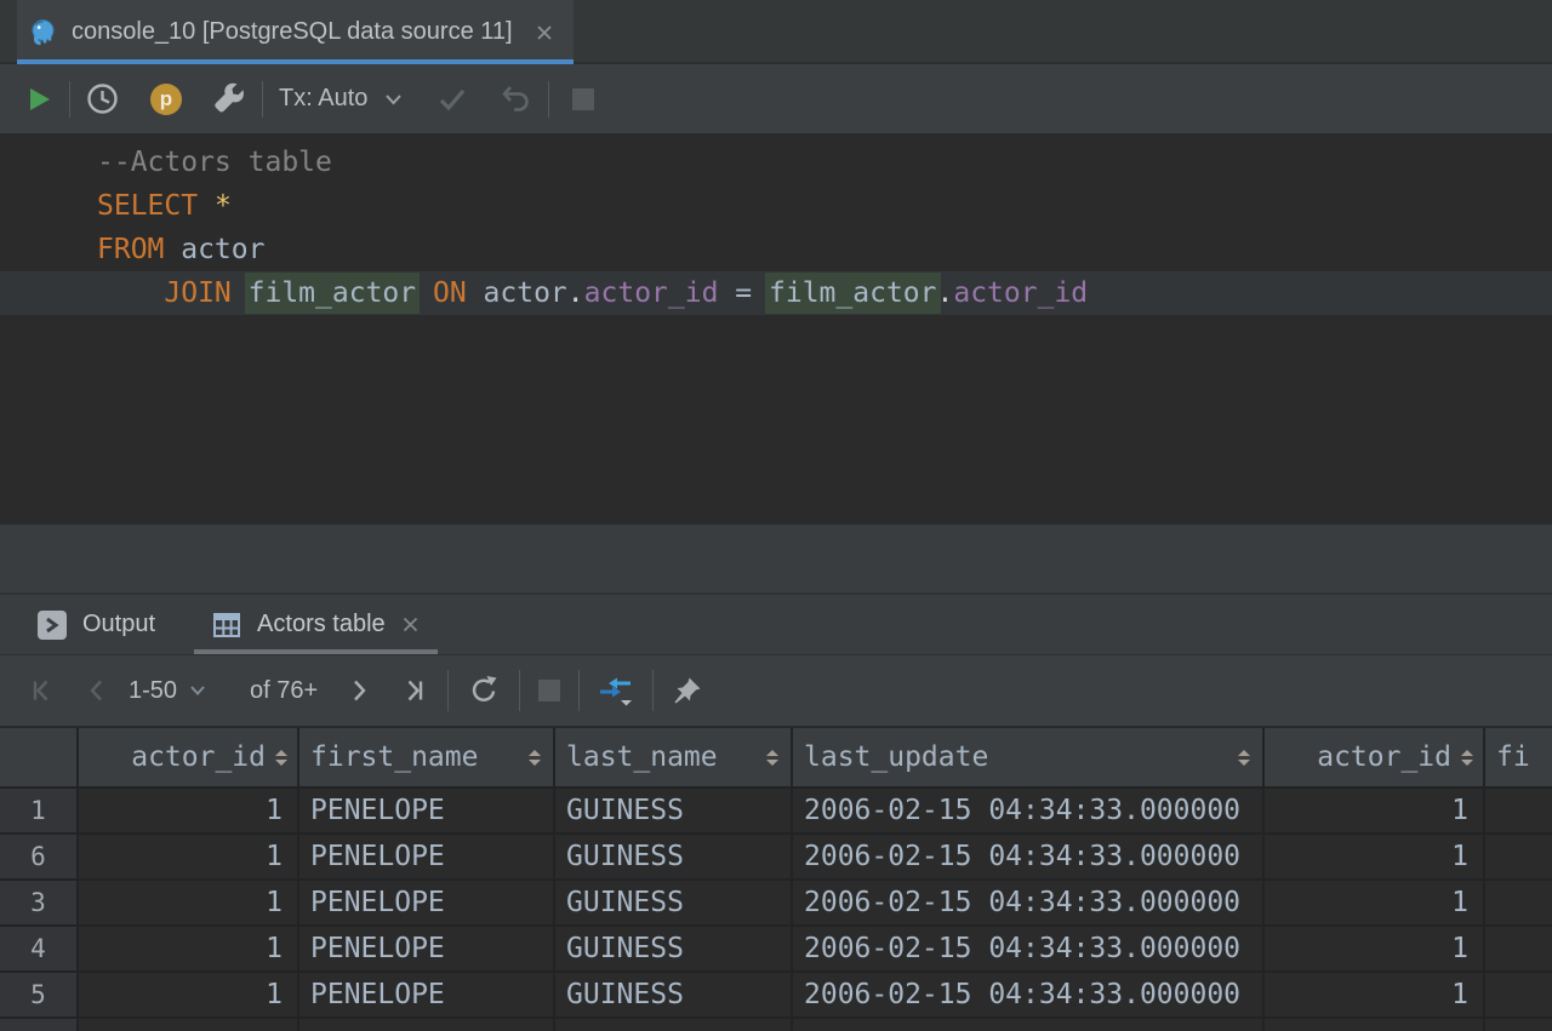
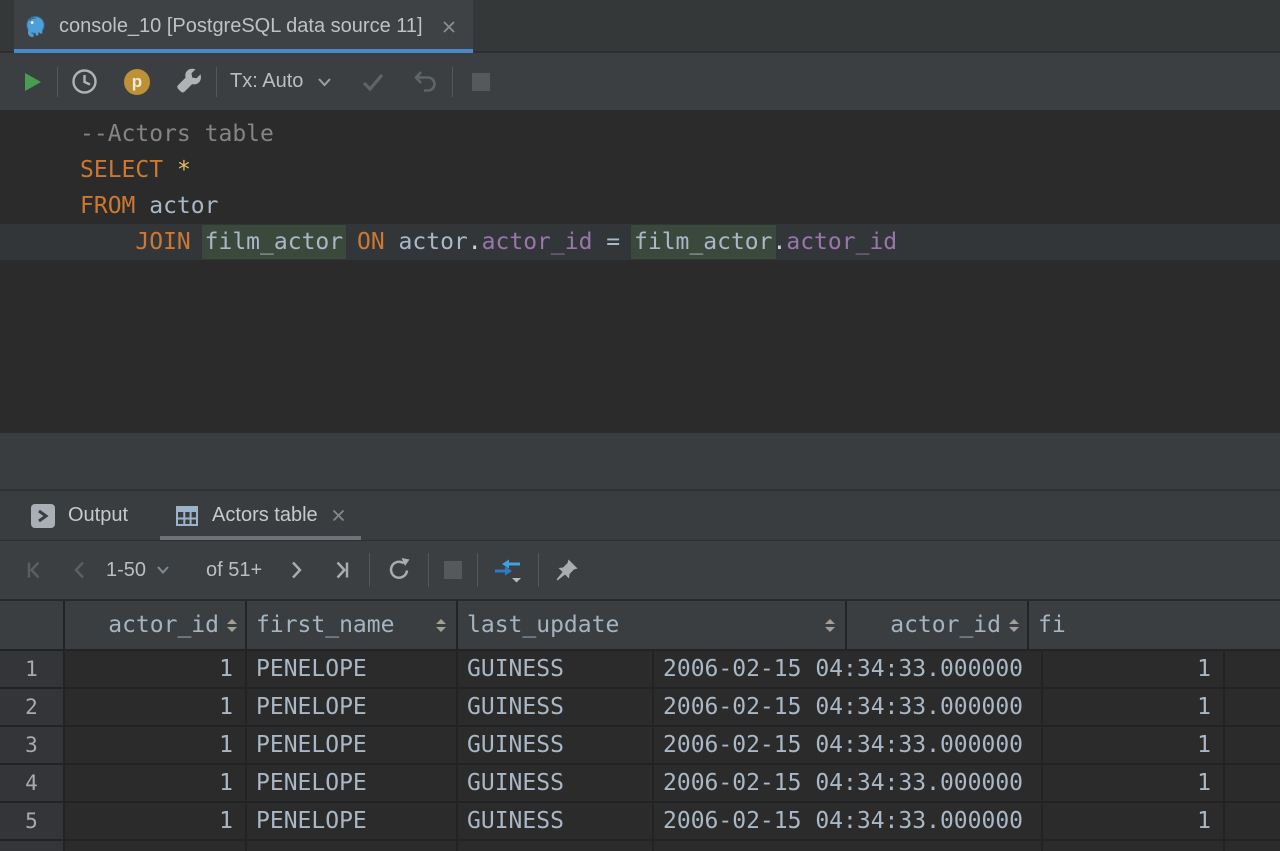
  console_10 [PostgreSQL data source 11]
  p
  Tx: Auto
  --Actors table
  SELECT *
  FROM actor
  JOIN film_actor ON actor.actor_id = film_actor.actor_id
  Output
  Actors table
  1-50
- of 76+
+ of 51+
  actor_id
  first_name
- last_name
  last_update
  actor_id
  fi
  1
  1
  PENELOPE
  GUINESS
  2006-02-15 04:34:33.000000
  1
- 6
+ 2
  1
  PENELOPE
  GUINESS
  2006-02-15 04:34:33.000000
  1
  3
  1
  PENELOPE
  GUINESS
  2006-02-15 04:34:33.000000
  1
  4
  1
  PENELOPE
  GUINESS
  2006-02-15 04:34:33.000000
  1
  5
  1
  PENELOPE
  GUINESS
  2006-02-15 04:34:33.000000
  1
